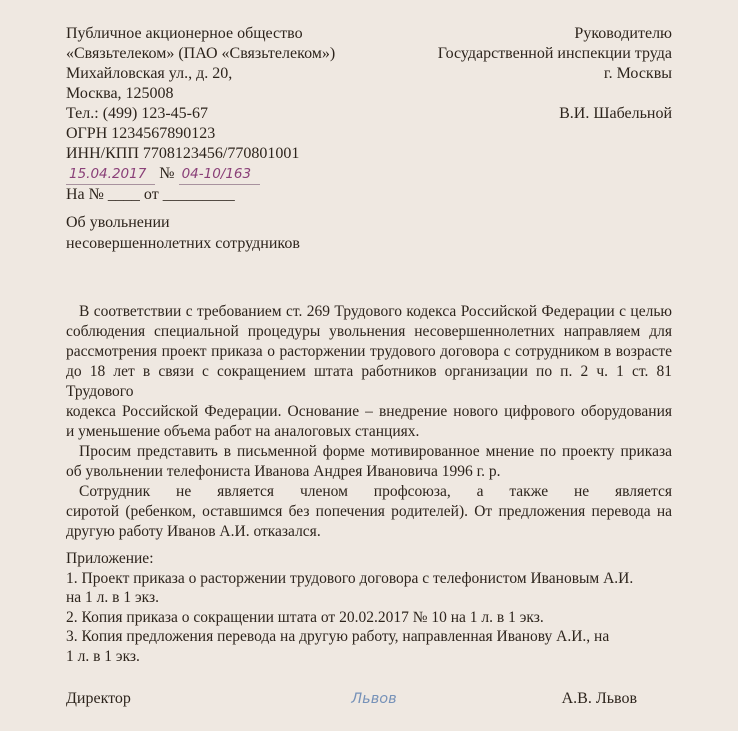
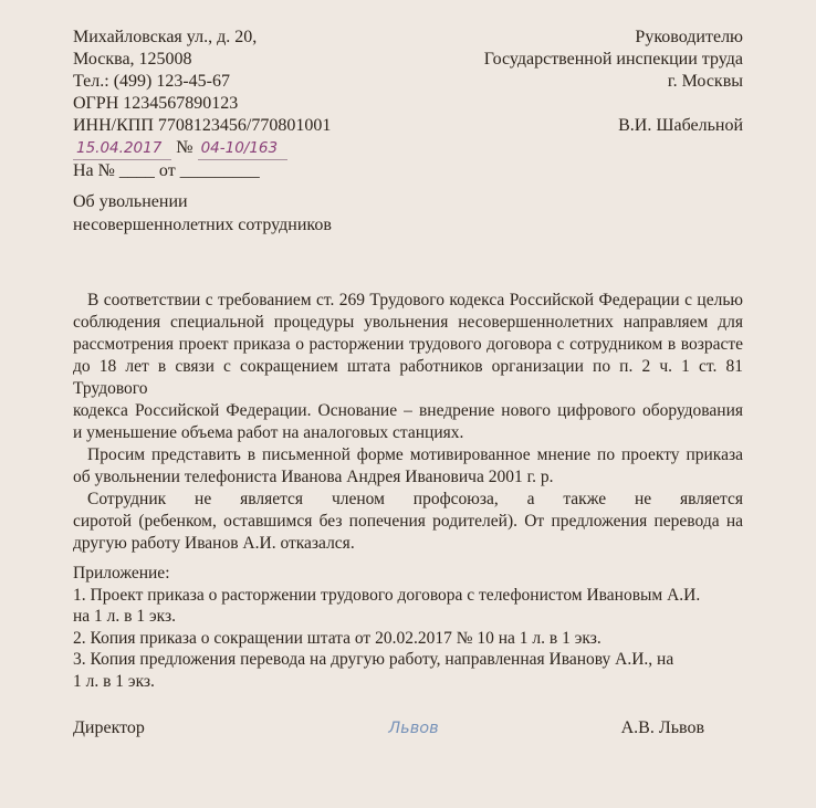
- Публичное акционерное общество
- «Связьтелеком» (ПАО «Связьтелеком»)
  Михайловская ул., д. 20,
  Москва, 125008
  Тел.: (499) 123-45-67
  ОГРН 1234567890123
  ИНН/КПП 7708123456/770801001
  15.04.2017 № 04-10/163
  На № ____ от _________
  Руководителю
  Государственной инспекции труда
  г. Москвы
  В.И. Шабельной
  Об увольнении
  несовершеннолетних сотрудников
  В соответствии с требованием ст. 269 Трудового кодекса Российской Федерации с целью
  соблюдения специальной процедуры увольнения несовершеннолетних направляем для
  рассмотрения проект приказа о расторжении трудового договора с сотрудником в возрасте
  до 18 лет в связи с сокращением штата работников организации по п. 2 ч. 1 ст. 81 Трудового
  кодекса Российской Федерации. Основание – внедрение нового цифрового оборудования
  и уменьшение объема работ на аналоговых станциях.
  Просим представить в письменной форме мотивированное мнение по проекту приказа
- об увольнении телефониста Иванова Андрея Ивановича 1996 г. р.
+ об увольнении телефониста Иванова Андрея Ивановича 2001 г. р.
  Сотрудник не является членом профсоюза, а также не является
  сиротой (ребенком, оставшимся без попечения родителей). От предложения перевода на
  другую работу Иванов А.И. отказался.
  Приложение:
  1. Проект приказа о расторжении трудового договора с телефонистом Ивановым А.И.
  на 1 л. в 1 экз.
  2. Копия приказа о сокращении штата от 20.02.2017 № 10 на 1 л. в 1 экз.
  3. Копия предложения перевода на другую работу, направленная Иванову А.И., на
  1 л. в 1 экз.
  Директор
  Львов
  А.В. Львов
